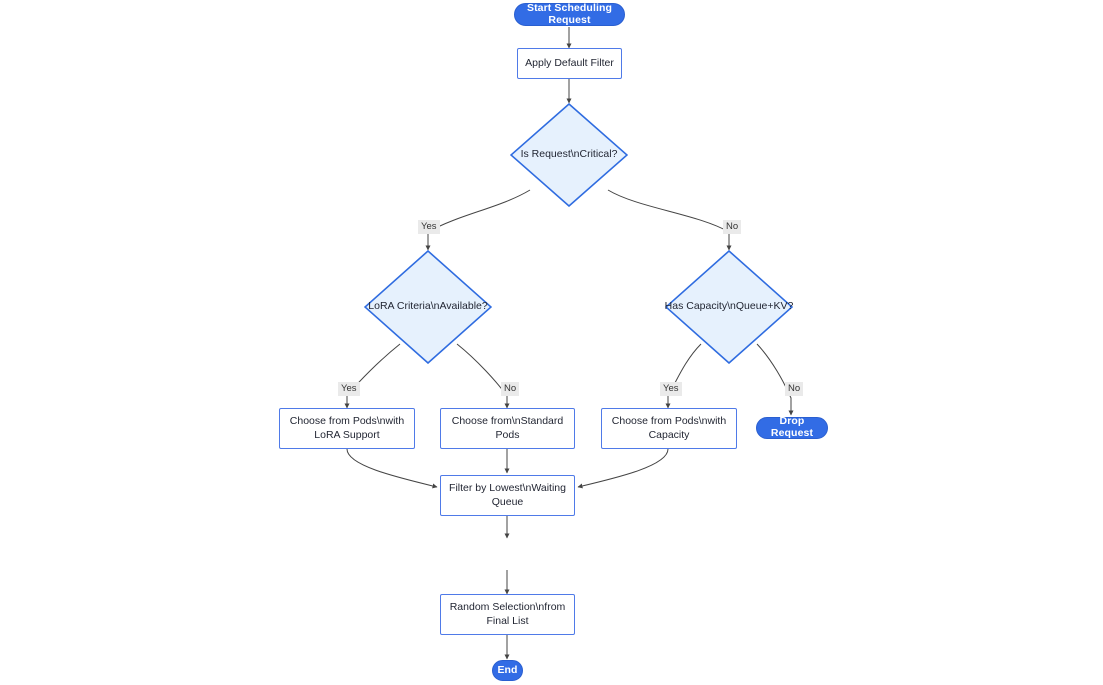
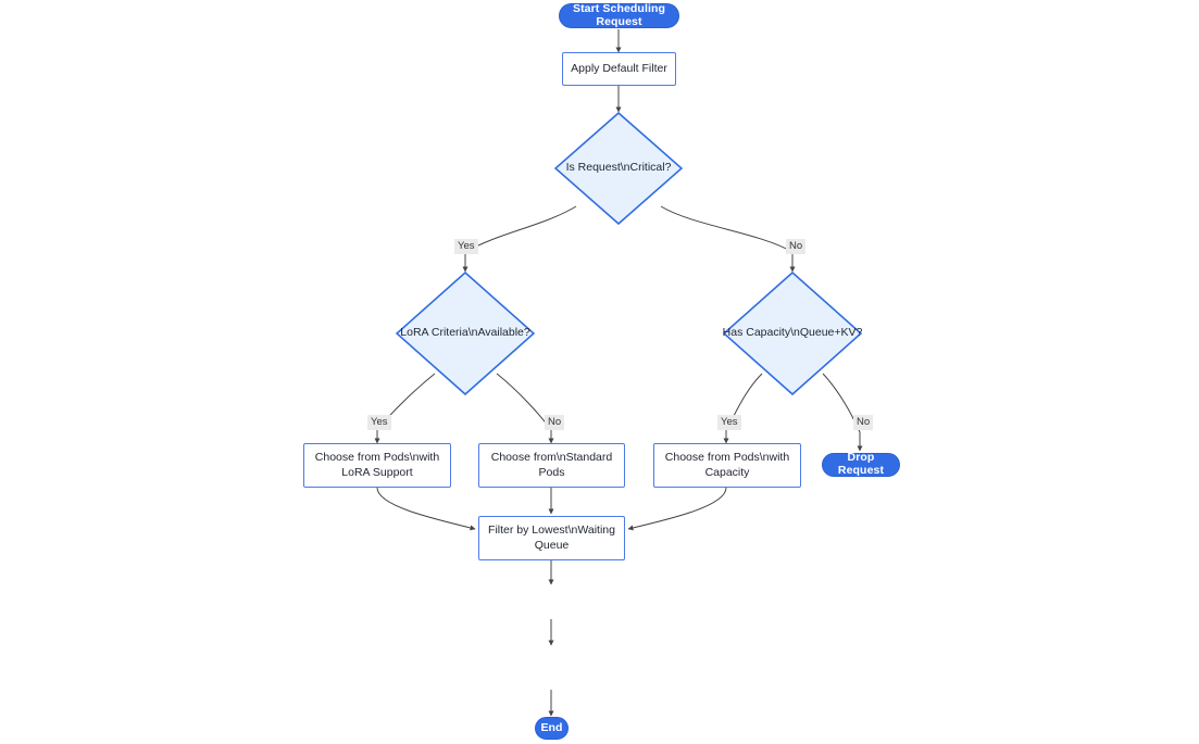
  Start Scheduling Request
  Apply Default Filter
  Is Request\nCritical?
  Yes
  No
  LoRA Criteria\nAvailable?
  Has Capacity\nQueue+KV?
  Yes
  No
  Yes
  No
  Choose from Pods\nwith
  LoRA Support
  Choose from\nStandard
  Pods
  Choose from Pods\nwith
  Capacity
  Drop Request
  Filter by Lowest\nWaiting
  Queue
- Random Selection\nfrom
- Final List
  End
